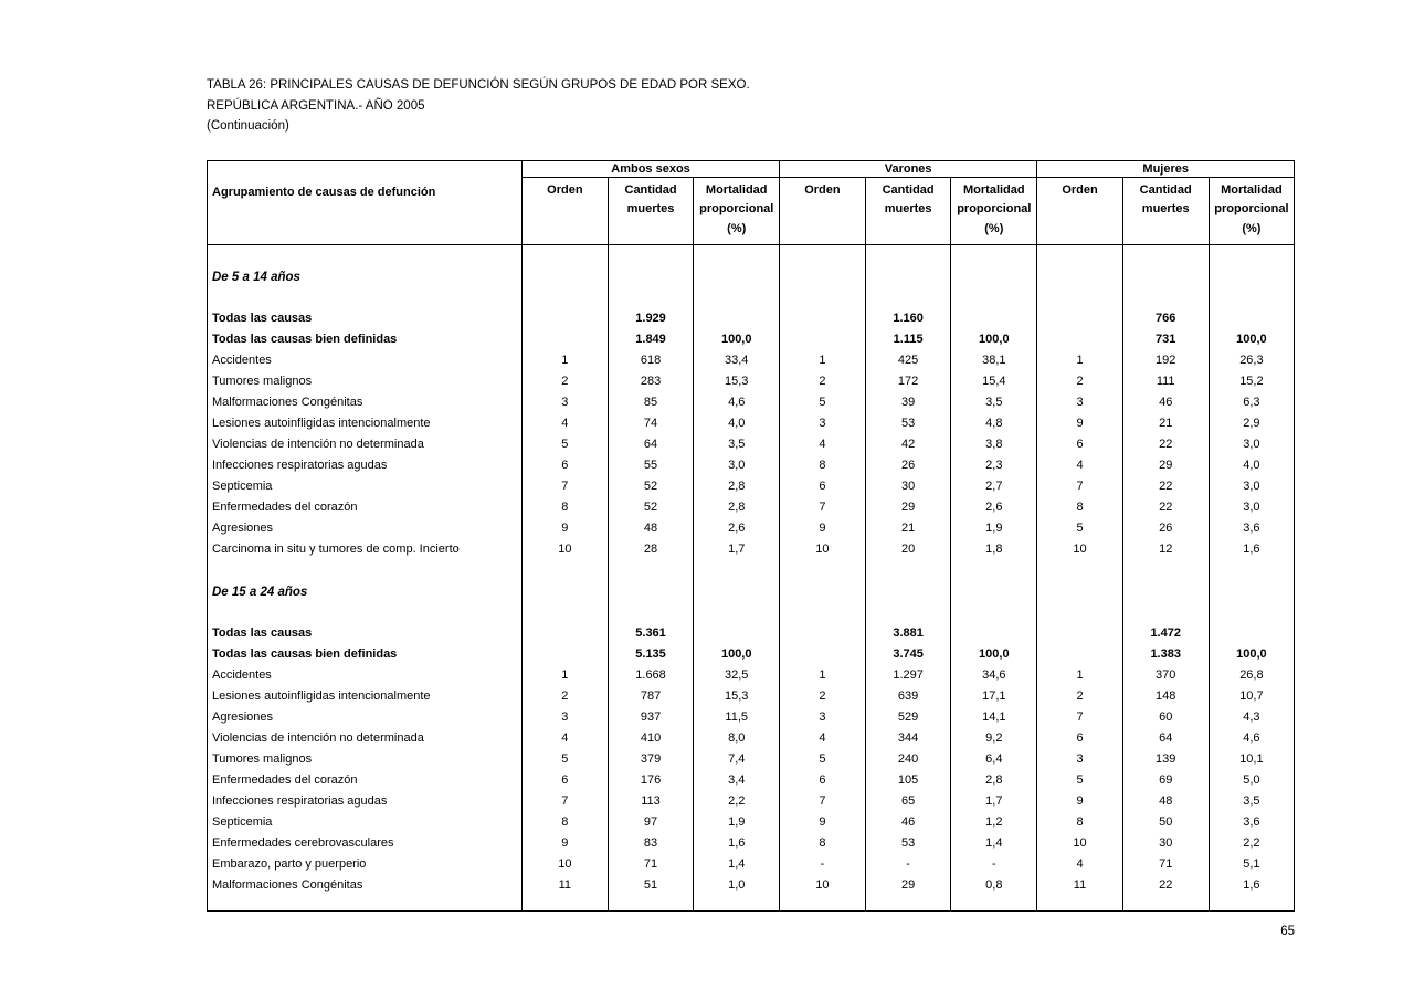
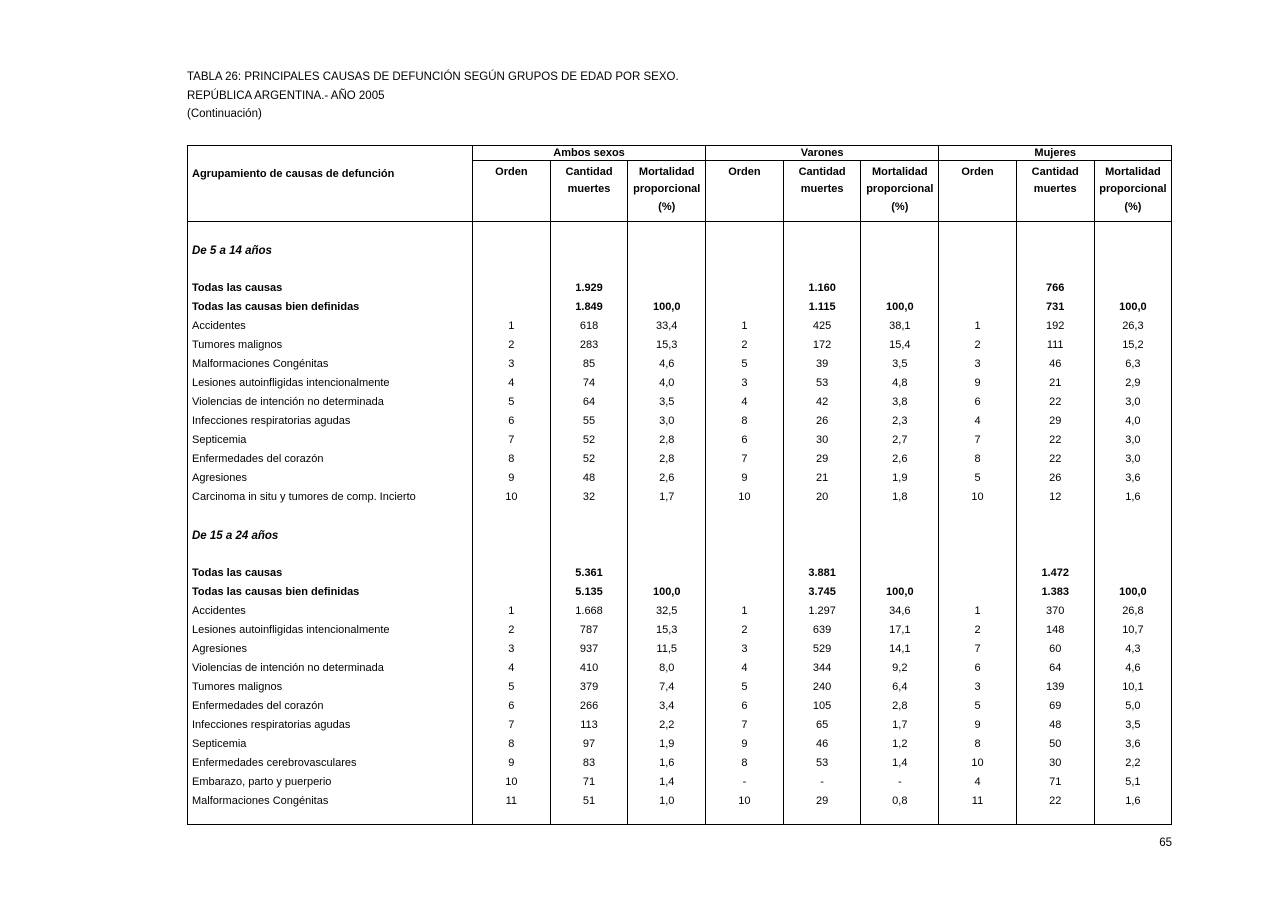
  TABLA 26: PRINCIPALES CAUSAS DE DEFUNCIÓN SEGÚN GRUPOS DE EDAD POR SEXO.
  REPÚBLICA ARGENTINA.- AÑO 2005
  (Continuación)
  Agrupamiento de causas de defunción	Ambos sexos	Varones	Mujeres
  Orden	Cantidad muertes	Mortalidad proporcional (%)	Orden	Cantidad muertes	Mortalidad proporcional (%)	Orden	Cantidad muertes	Mortalidad proporcional (%)
  De 5 a 14 años
  Todas las causas		1.929			1.160			766
  Todas las causas bien definidas		1.849	100,0		1.115	100,0		731	100,0
  Accidentes	1	618	33,4	1	425	38,1	1	192	26,3
  Tumores malignos	2	283	15,3	2	172	15,4	2	111	15,2
  Malformaciones Congénitas	3	85	4,6	5	39	3,5	3	46	6,3
  Lesiones autoinfligidas intencionalmente	4	74	4,0	3	53	4,8	9	21	2,9
  Violencias de intención no determinada	5	64	3,5	4	42	3,8	6	22	3,0
  Infecciones respiratorias agudas	6	55	3,0	8	26	2,3	4	29	4,0
  Septicemia	7	52	2,8	6	30	2,7	7	22	3,0
  Enfermedades del corazón	8	52	2,8	7	29	2,6	8	22	3,0
  Agresiones	9	48	2,6	9	21	1,9	5	26	3,6
- Carcinoma in situ y tumores de comp. Incierto	10	28	1,7	10	20	1,8	10	12	1,6
+ Carcinoma in situ y tumores de comp. Incierto	10	32	1,7	10	20	1,8	10	12	1,6
  De 15 a 24 años
  Todas las causas		5.361			3.881			1.472
  Todas las causas bien definidas		5.135	100,0		3.745	100,0		1.383	100,0
  Accidentes	1	1.668	32,5	1	1.297	34,6	1	370	26,8
  Lesiones autoinfligidas intencionalmente	2	787	15,3	2	639	17,1	2	148	10,7
  Agresiones	3	937	11,5	3	529	14,1	7	60	4,3
  Violencias de intención no determinada	4	410	8,0	4	344	9,2	6	64	4,6
  Tumores malignos	5	379	7,4	5	240	6,4	3	139	10,1
- Enfermedades del corazón	6	176	3,4	6	105	2,8	5	69	5,0
+ Enfermedades del corazón	6	266	3,4	6	105	2,8	5	69	5,0
  Infecciones respiratorias agudas	7	113	2,2	7	65	1,7	9	48	3,5
  Septicemia	8	97	1,9	9	46	1,2	8	50	3,6
  Enfermedades cerebrovasculares	9	83	1,6	8	53	1,4	10	30	2,2
  Embarazo, parto y puerperio	10	71	1,4	-	-	-	4	71	5,1
  Malformaciones Congénitas	11	51	1,0	10	29	0,8	11	22	1,6
  65
